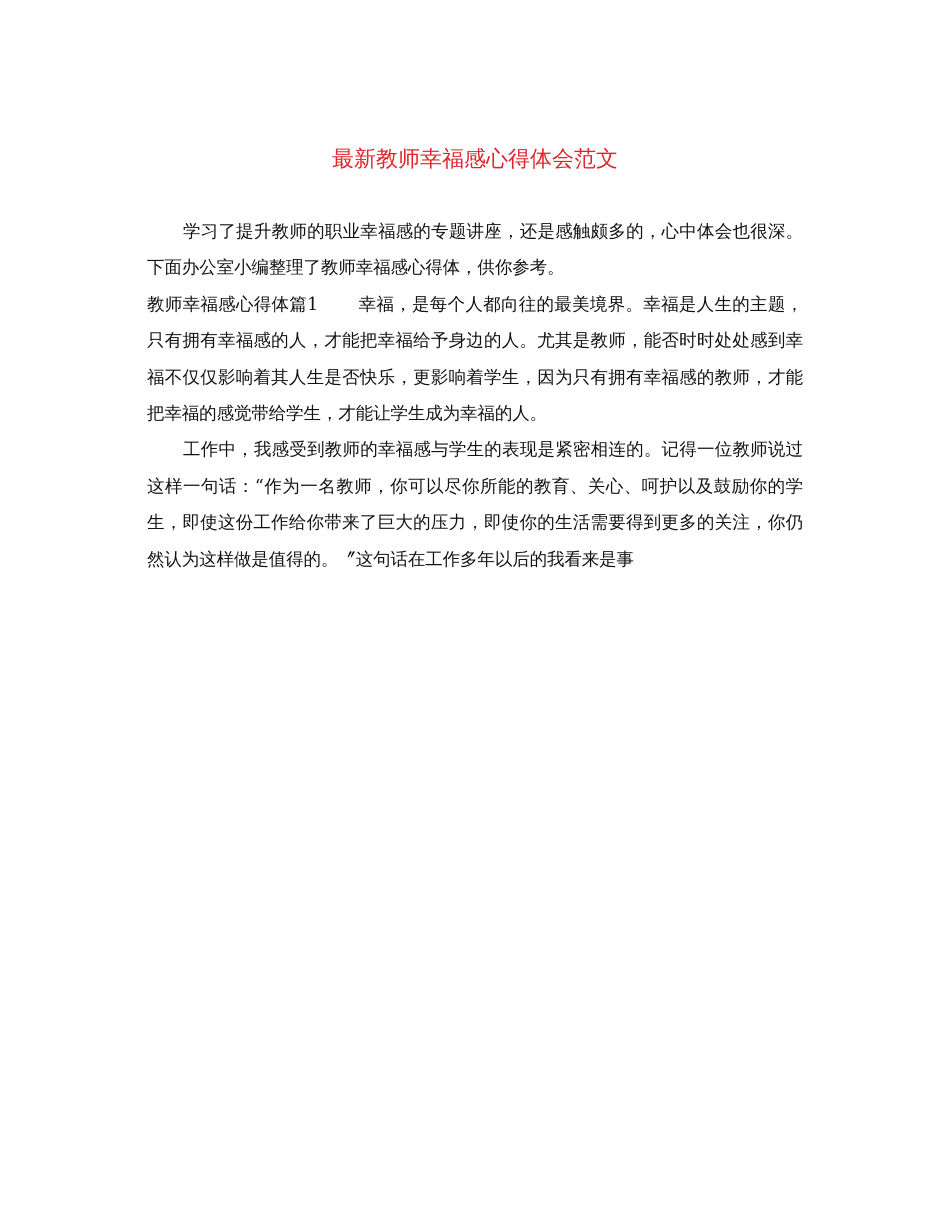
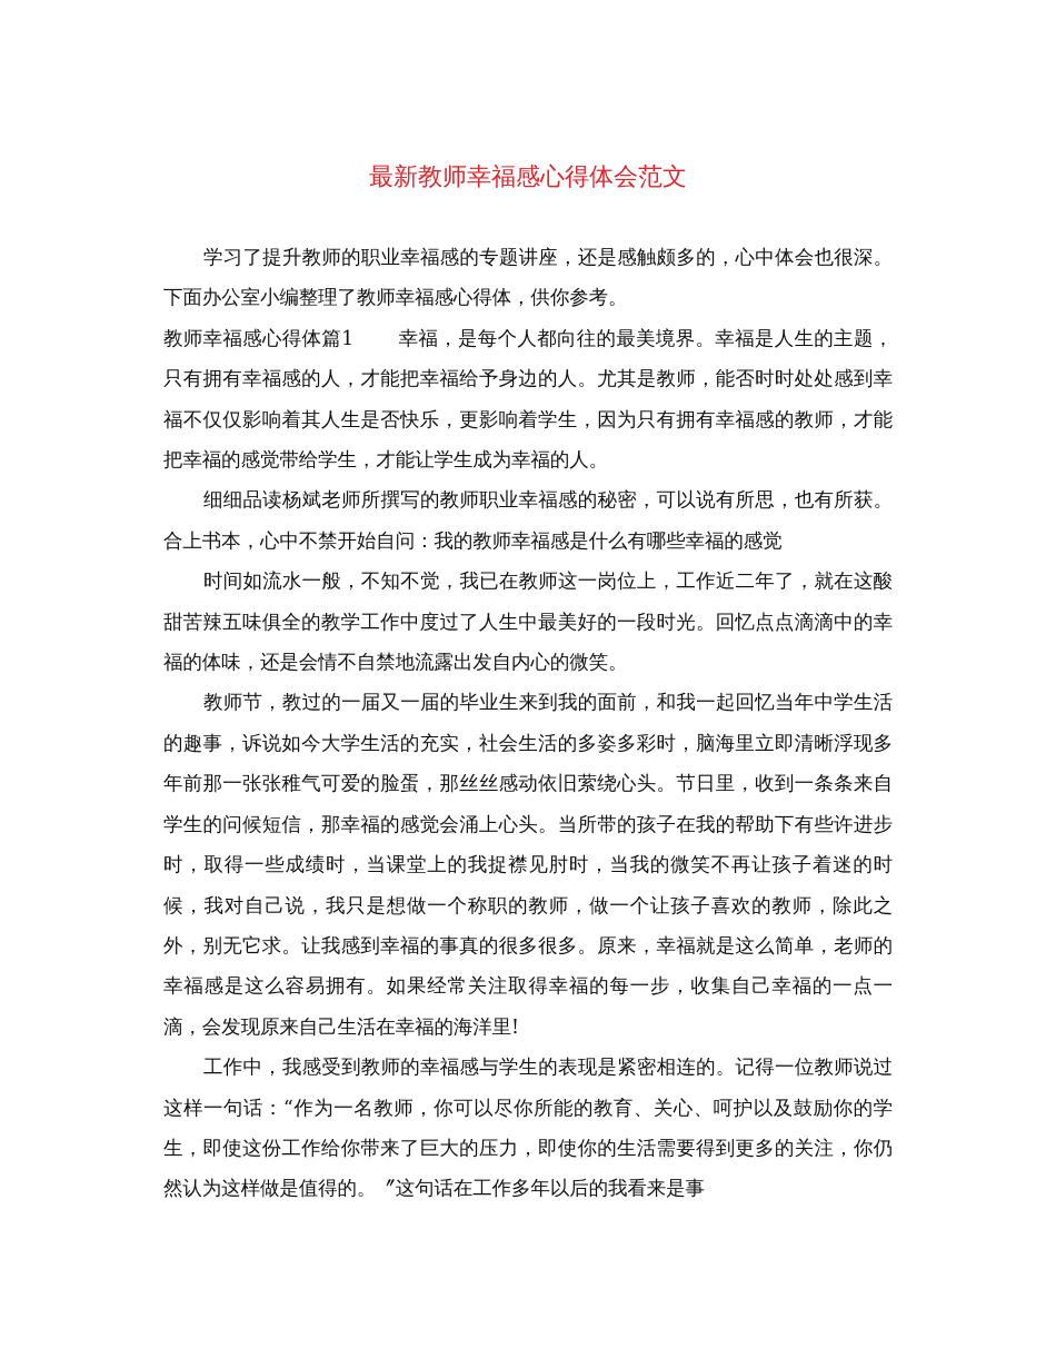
  最新教师幸福感心得体会范文
  学习了提升教师的职业幸福感的专题讲座，还是感触颇多的，心中体会也很深。下面办公室小编整理了教师幸福感心得体，供你参考。
  教师幸福感心得体篇1 幸福，是每个人都向往的最美境界。幸福是人生的主题，只有拥有幸福感的人，才能把幸福给予身边的人。尤其是教师，能否时时处处感到幸福不仅仅影响着其人生是否快乐，更影响着学生，因为只有拥有幸福感的教师，才能把幸福的感觉带给学生，才能让学生成为幸福的人。
+ 细细品读杨斌老师所撰写的教师职业幸福感的秘密，可以说有所思，也有所获。合上书本，心中不禁开始自问：我的教师幸福感是什么有哪些幸福的感觉
+ 时间如流水一般，不知不觉，我已在教师这一岗位上，工作近二年了，就在这酸甜苦辣五味俱全的教学工作中度过了人生中最美好的一段时光。回忆点点滴滴中的幸福的体味，还是会情不自禁地流露出发自内心的微笑。
+ 教师节，教过的一届又一届的毕业生来到我的面前，和我一起回忆当年中学生活的趣事，诉说如今大学生活的充实，社会生活的多姿多彩时，脑海里立即清晰浮现多年前那一张张稚气可爱的脸蛋，那丝丝感动依旧萦绕心头。节日里，收到一条条来自学生的问候短信，那幸福的感觉会涌上心头。当所带的孩子在我的帮助下有些许进步时，取得一些成绩时，当课堂上的我捉襟见肘时，当我的微笑不再让孩子着迷的时候，我对自己说，我只是想做一个称职的教师，做一个让孩子喜欢的教师，除此之外，别无它求。让我感到幸福的事真的很多很多。原来，幸福就是这么简单，老师的幸福感是这么容易拥有。如果经常关注取得幸福的每一步，收集自己幸福的一点一滴，会发现原来自己生活在幸福的海洋里!
  工作中，我感受到教师的幸福感与学生的表现是紧密相连的。记得一位教师说过这样一句话：“作为一名教师，你可以尽你所能的教育、关心、呵护以及鼓励你的学生，即使这份工作给你带来了巨大的压力，即使你的生活需要得到更多的关注，你仍然认为这样做是值得的。〞这句话在工作多年以后的我看来是事
